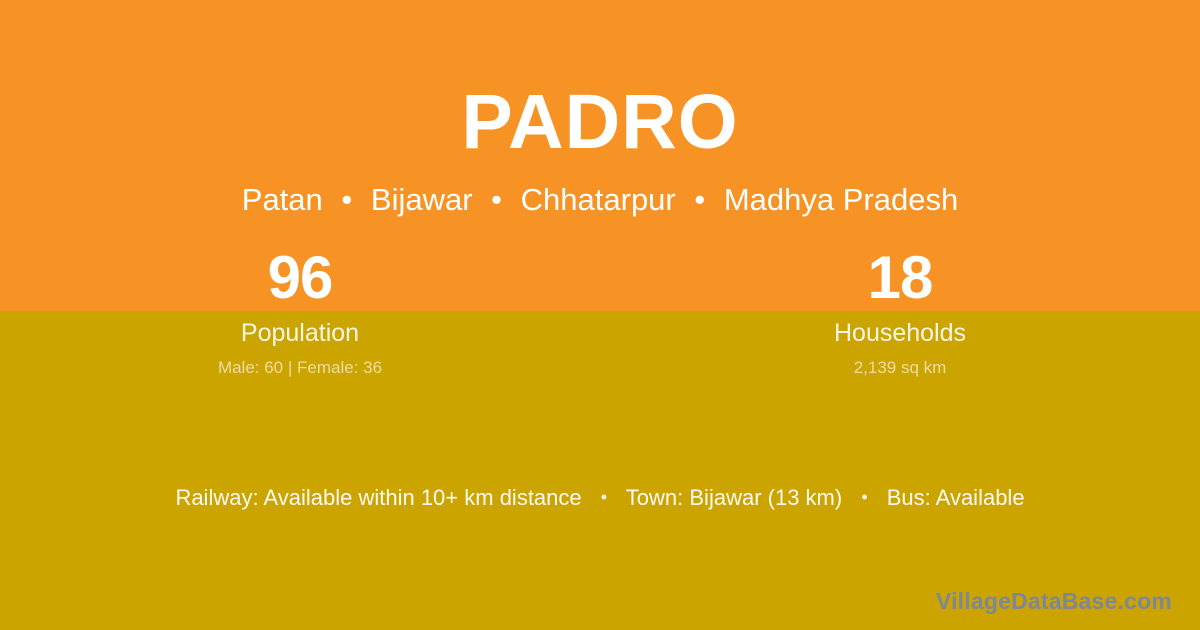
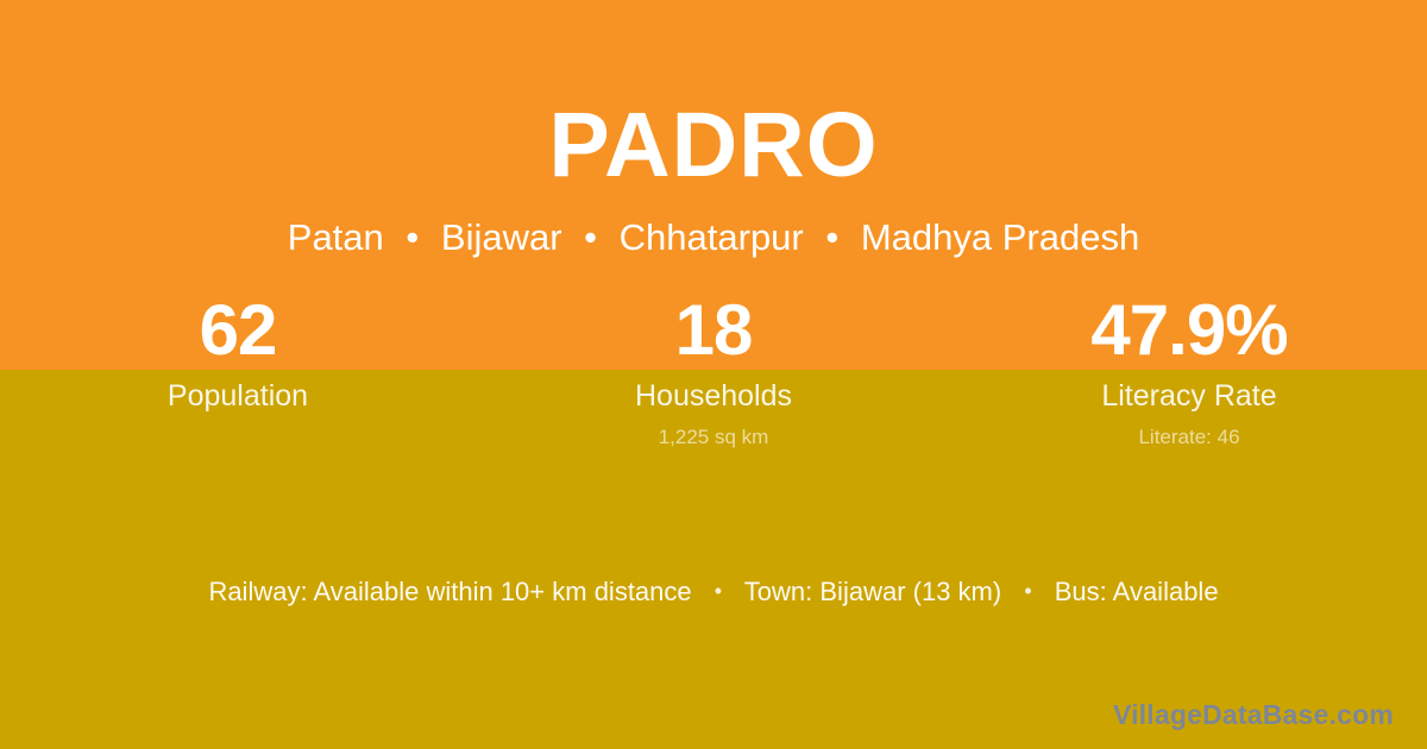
  PADRO
  Patan • Bijawar • Chhatarpur • Madhya Pradesh
- 96
+ 62
  Population
- Male: 60 | Female: 36
  18
  Households
- 2,139 sq km
+ 1,225 sq km
+ 47.9%
+ Literacy Rate
+ Literate: 46
  Railway: Available within 10+ km distance • Town: Bijawar (13 km) • Bus: Available
  VillageDataBase.com
